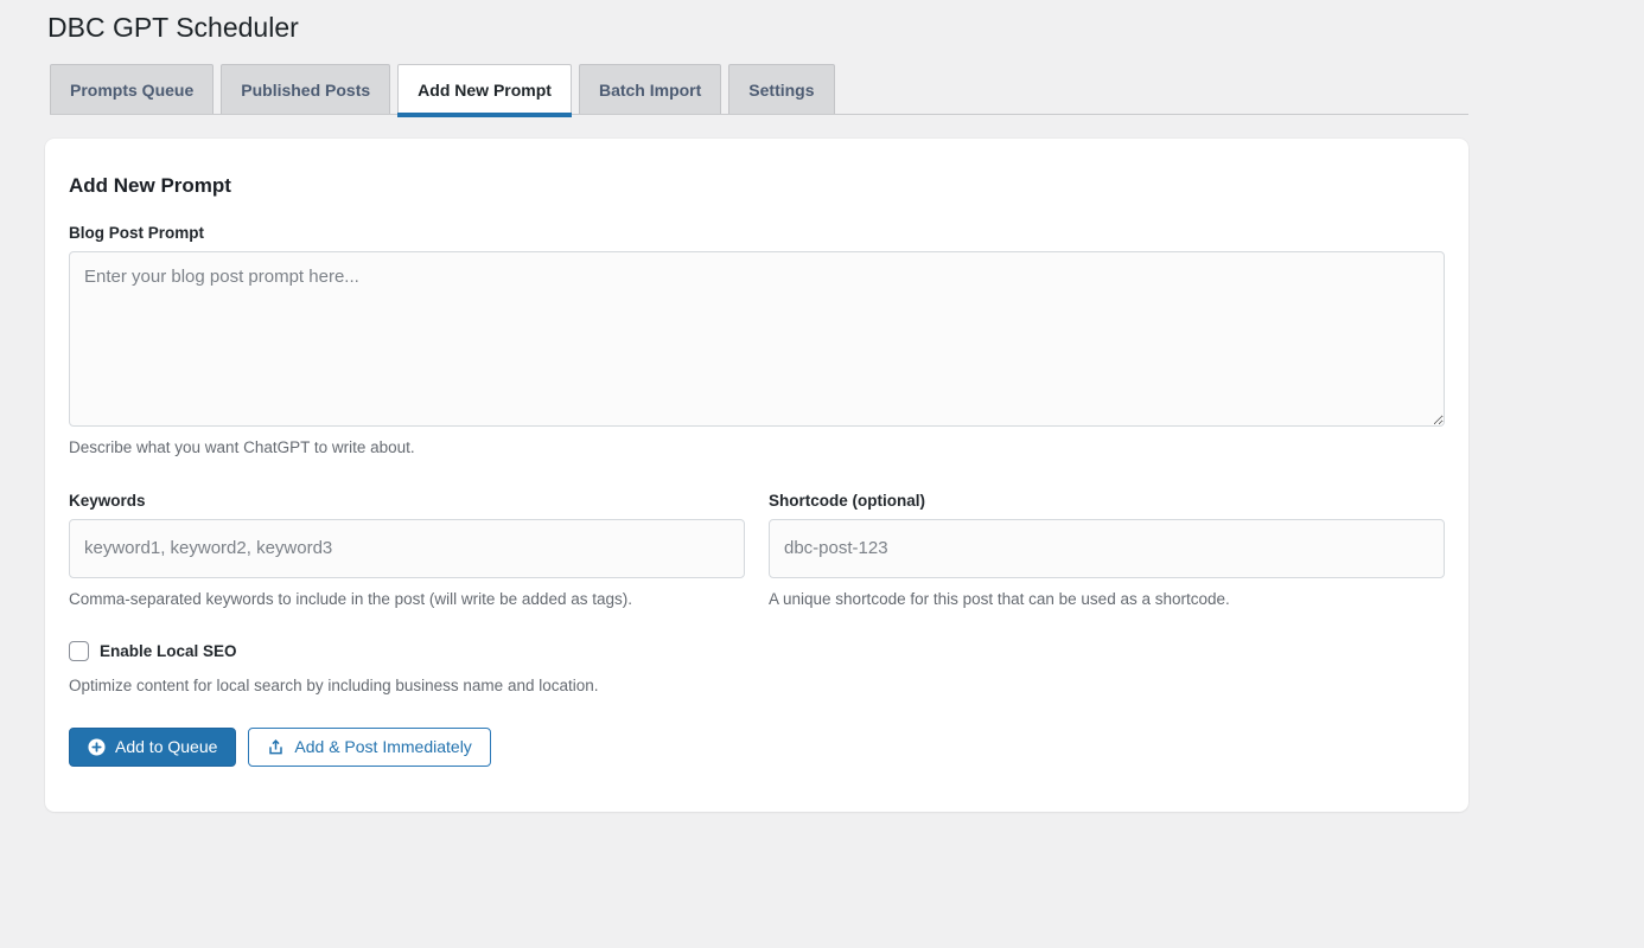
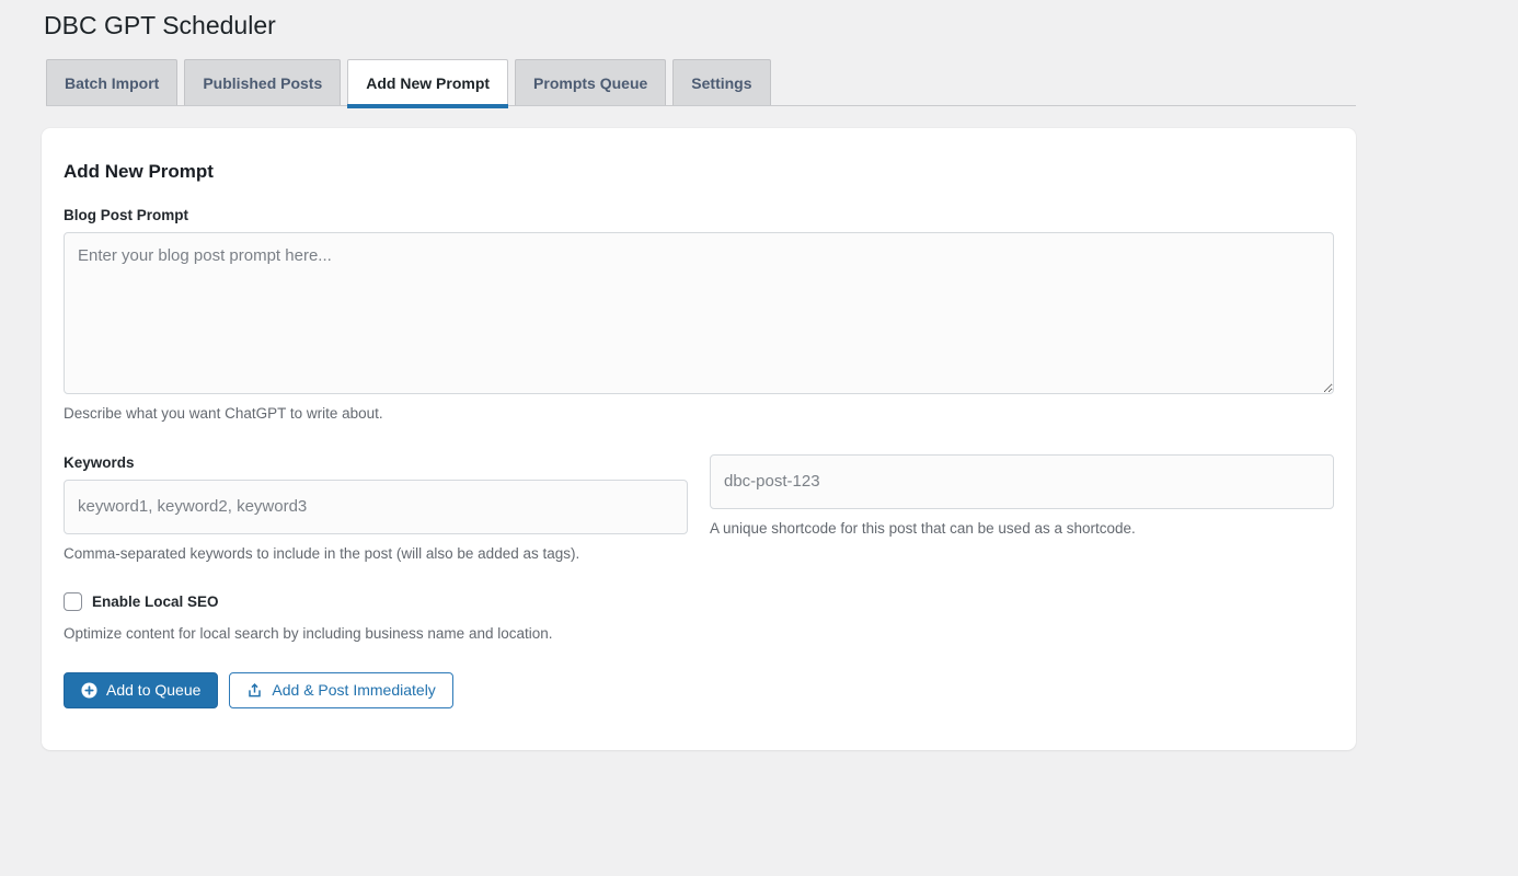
  DBC GPT Scheduler
- Prompts Queue
+ Batch Import
  Published Posts
  Add New Prompt
- Batch Import
+ Prompts Queue
  Settings
  Add New Prompt
  Blog Post Prompt
  Enter your blog post prompt here...
  Describe what you want ChatGPT to write about.
  Keywords
  keyword1, keyword2, keyword3
- Comma-separated keywords to include in the post (will write be added as tags).
+ Comma-separated keywords to include in the post (will also be added as tags).
- Shortcode (optional)
  dbc-post-123
  A unique shortcode for this post that can be used as a shortcode.
  Enable Local SEO
  Optimize content for local search by including business name and location.
  Add to Queue
  Add & Post Immediately
